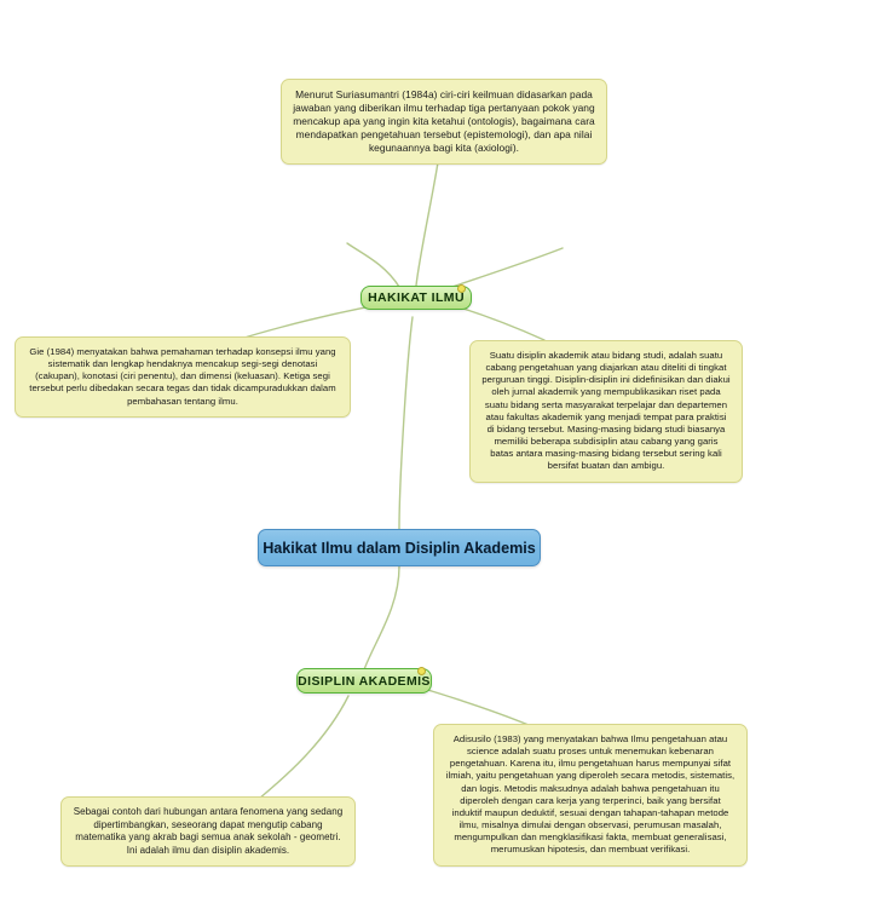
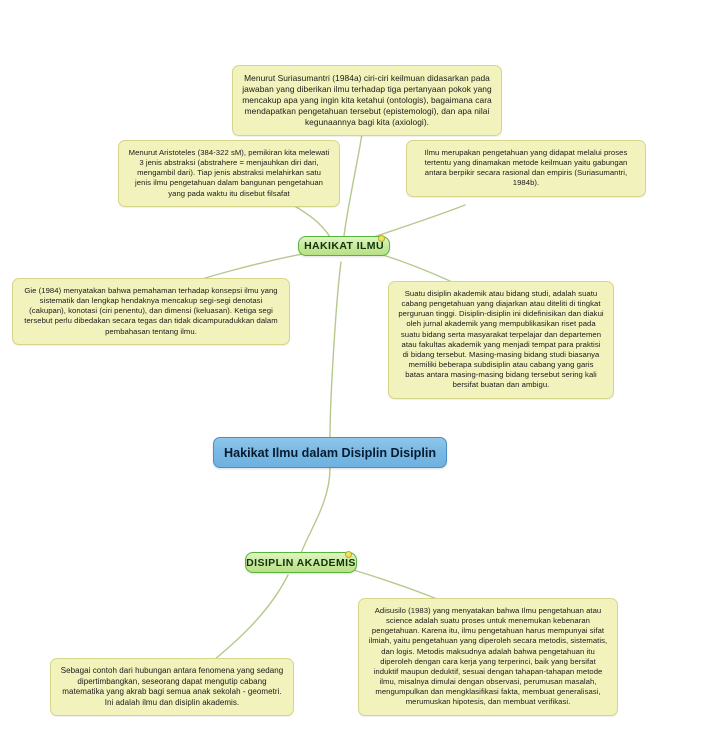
  Menurut Suriasumantri (1984a) ciri-ciri keilmuan didasarkan pada jawaban yang diberikan ilmu terhadap tiga pertanyaan pokok yang mencakup apa yang ingin kita ketahui (ontologis), bagaimana cara mendapatkan pengetahuan tersebut (epistemologi), dan apa nilai kegunaannya bagi kita (axiologi).
+ Menurut Aristoteles (384-322 sM), pemikiran kita melewati 3 jenis abstraksi (abstrahere = menjauhkan diri dari, mengambil dari). Tiap jenis abstraksi melahirkan satu jenis ilmu pengetahuan dalam bangunan pengetahuan yang pada waktu itu disebut filsafat
+ Ilmu merupakan pengetahuan yang didapat melalui proses tertentu yang dinamakan metode keilmuan yaitu gabungan antara berpikir secara rasional dan empiris (Suriasumantri, 1984b).
  HAKIKAT ILMU
  Gie (1984) menyatakan bahwa pemahaman terhadap konsepsi ilmu yang sistematik dan lengkap hendaknya mencakup segi-segi denotasi (cakupan), konotasi (ciri penentu), dan dimensi (keluasan). Ketiga segi tersebut perlu dibedakan secara tegas dan tidak dicampuradukkan dalam pembahasan tentang ilmu.
  Suatu disiplin akademik atau bidang studi, adalah suatu cabang pengetahuan yang diajarkan atau diteliti di tingkat perguruan tinggi. Disiplin-disiplin ini didefinisikan dan diakui oleh jurnal akademik yang mempublikasikan riset pada suatu bidang serta masyarakat terpelajar dan departemen atau fakultas akademik yang menjadi tempat para praktisi di bidang tersebut. Masing-masing bidang studi biasanya memiliki beberapa subdisiplin atau cabang yang garis batas antara masing-masing bidang tersebut sering kali bersifat buatan dan ambigu.
- Hakikat Ilmu dalam Disiplin Akademis
+ Hakikat Ilmu dalam Disiplin Disiplin
  DISIPLIN AKADEMIS
  Adisusilo (1983) yang menyatakan bahwa Ilmu pengetahuan atau science adalah suatu proses untuk menemukan kebenaran pengetahuan. Karena itu, ilmu pengetahuan harus mempunyai sifat ilmiah, yaitu pengetahuan yang diperoleh secara metodis, sistematis, dan logis. Metodis maksudnya adalah bahwa pengetahuan itu diperoleh dengan cara kerja yang terperinci, baik yang bersifat induktif maupun deduktif, sesuai dengan tahapan-tahapan metode ilmu, misalnya dimulai dengan observasi, perumusan masalah, mengumpulkan dan mengklasifikasi fakta, membuat generalisasi, merumuskan hipotesis, dan membuat verifikasi.
  Sebagai contoh dari hubungan antara fenomena yang sedang dipertimbangkan, seseorang dapat mengutip cabang matematika yang akrab bagi semua anak sekolah - geometri. Ini adalah ilmu dan disiplin akademis.
